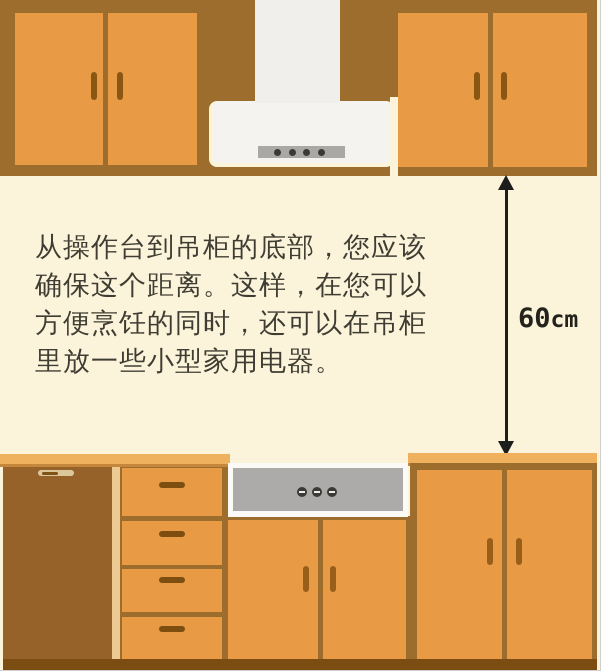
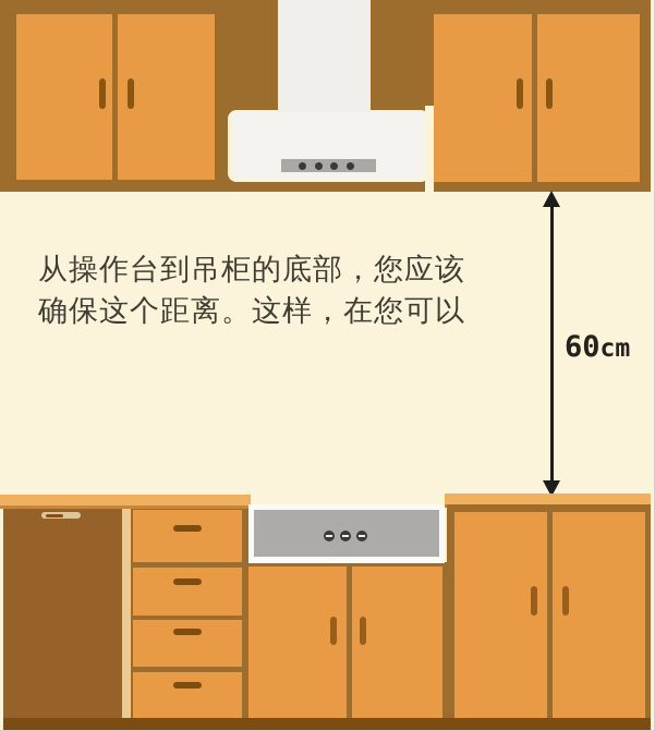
  从操作台到吊柜的底部，您应该
  确保这个距离。这样，在您可以
- 方便烹饪的同时，还可以在吊柜
- 里放一些小型家用电器。
  60cm
